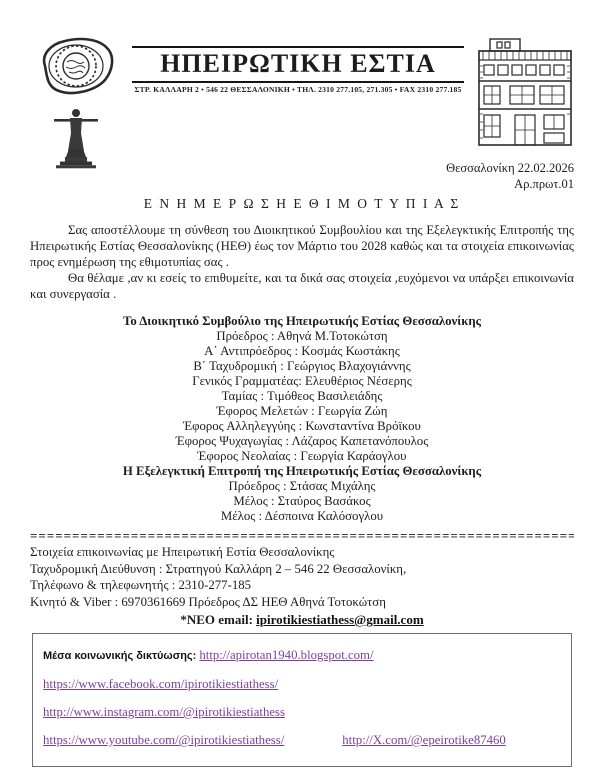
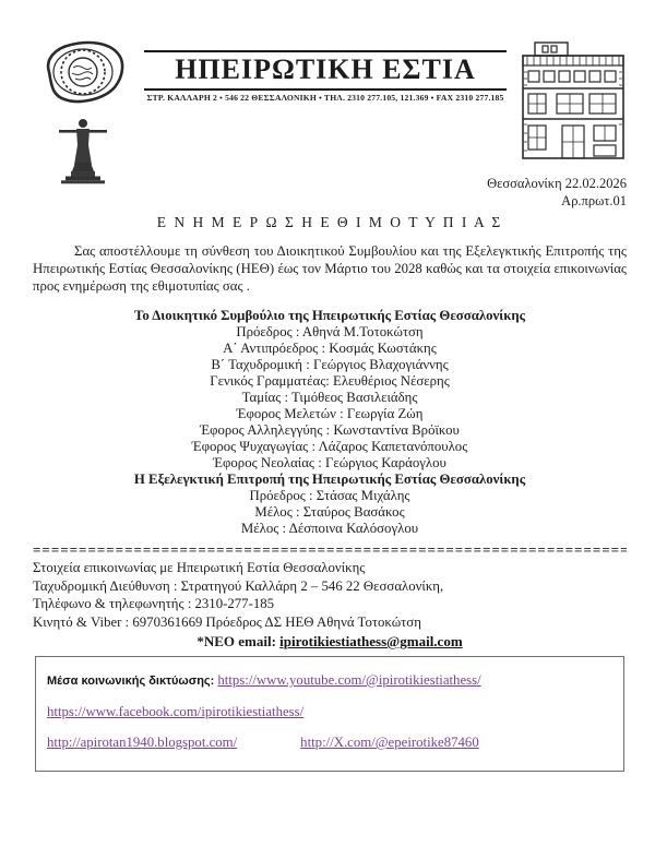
  ΗΠΕΙΡΩΤΙΚΗ ΕΣΤΙΑ
- ΣΤΡ. ΚΑΛΛΑΡΗ 2 • 546 22 ΘΕΣΣΑΛΟΝΙΚΗ • ΤΗΛ. 2310 277.105, 271.305 • FAX 2310 277.185
+ ΣΤΡ. ΚΑΛΛΑΡΗ 2 • 546 22 ΘΕΣΣΑΛΟΝΙΚΗ • ΤΗΛ. 2310 277.105, 121.369 • FAX 2310 277.185
  Θεσσαλονίκη 22.02.2026
  Αρ.πρωτ.01
  Ε Ν Η Μ Ε Ρ Ω Σ Η Ε Θ Ι Μ Ο Τ Υ Π Ι Α Σ
  Σας αποστέλλουμε τη σύνθεση του Διοικητικού Συμβουλίου και της Εξελεγκτικής Επιτροπής της Ηπειρωτικής Εστίας Θεσσαλονίκης (ΗΕΘ) έως τον Μάρτιο του 2028 καθώς και τα στοιχεία επικοινωνίας προς ενημέρωση της εθιμοτυπίας σας .
- Θα θέλαμε ,αν κι εσείς το επιθυμείτε, και τα δικά σας στοιχεία ,ευχόμενοι να υπάρξει επικοινωνία και συνεργασία .
  Το Διοικητικό Συμβούλιο της Ηπειρωτικής Εστίας Θεσσαλονίκης
  Πρόεδρος : Αθηνά Μ.Τοτοκώτση
  Α΄ Αντιπρόεδρος : Κοσμάς Κωστάκης
  Β΄ Ταχυδρομική : Γεώργιος Βλαχογιάννης
  Γενικός Γραμματέας: Ελευθέριος Νέσερης
  Ταμίας : Τιμόθεος Βασιλειάδης
  Έφορος Μελετών : Γεωργία Ζώη
  Έφορος Αλληλεγγύης : Κωνσταντίνα Βρόϊκου
  Έφορος Ψυχαγωγίας : Λάζαρος Καπετανόπουλος
- Έφορος Νεολαίας : Γεωργία Καράογλου
+ Έφορος Νεολαίας : Γεώργιος Καράογλου
  Η Εξελεγκτική Επιτροπή της Ηπειρωτικής Εστίας Θεσσαλονίκης
  Πρόεδρος : Στάσας Μιχάλης
  Μέλος : Σταύρος Βασάκος
  Μέλος : Δέσποινα Καλόσογλου
  =================================================================
  Στοιχεία επικοινωνίας με Ηπειρωτική Εστία Θεσσαλονίκης
  Ταχυδρομική Διεύθυνση : Στρατηγού Καλλάρη 2 – 546 22 Θεσσαλονίκη,
  Τηλέφωνο & τηλεφωνητής : 2310-277-185
  Κινητό & Viber : 6970361669 Πρόεδρος ΔΣ ΗΕΘ Αθηνά Τοτοκώτση
  *ΝΕΟ email: ipirotikiestiathess@gmail.com
- Μέσα κοινωνικής δικτύωσης: http://apirotan1940.blogspot.com/
+ Μέσα κοινωνικής δικτύωσης: https://www.youtube.com/@ipirotikiestiathess/
  https://www.facebook.com/ipirotikiestiathess/
- http://www.instagram.com/@ipirotikiestiathess
- https://www.youtube.com/@ipirotikiestiathess/ http://X.com/@epeirotike87460
+ http://apirotan1940.blogspot.com/ http://X.com/@epeirotike87460
